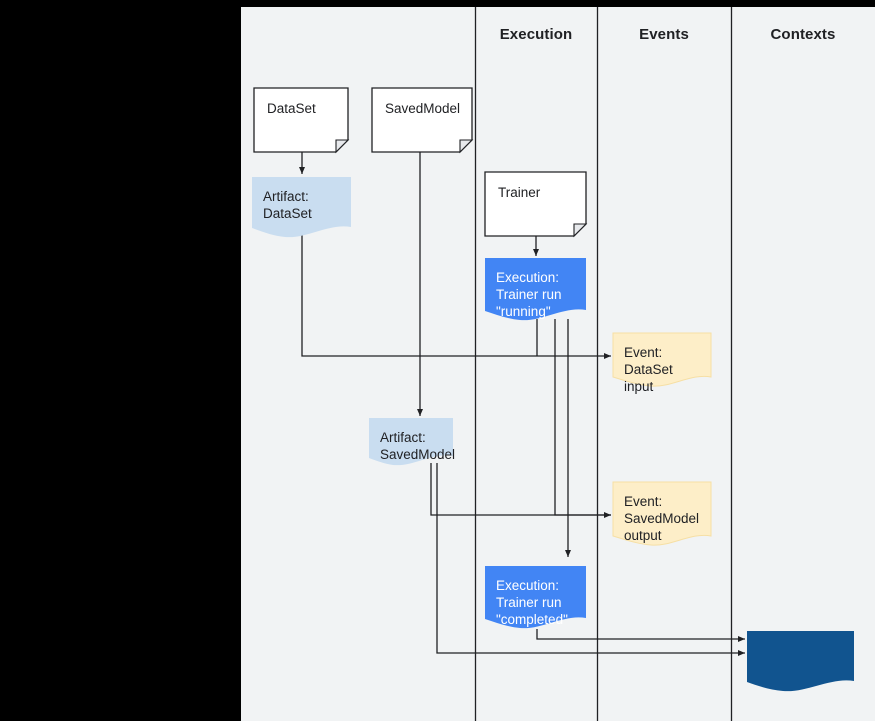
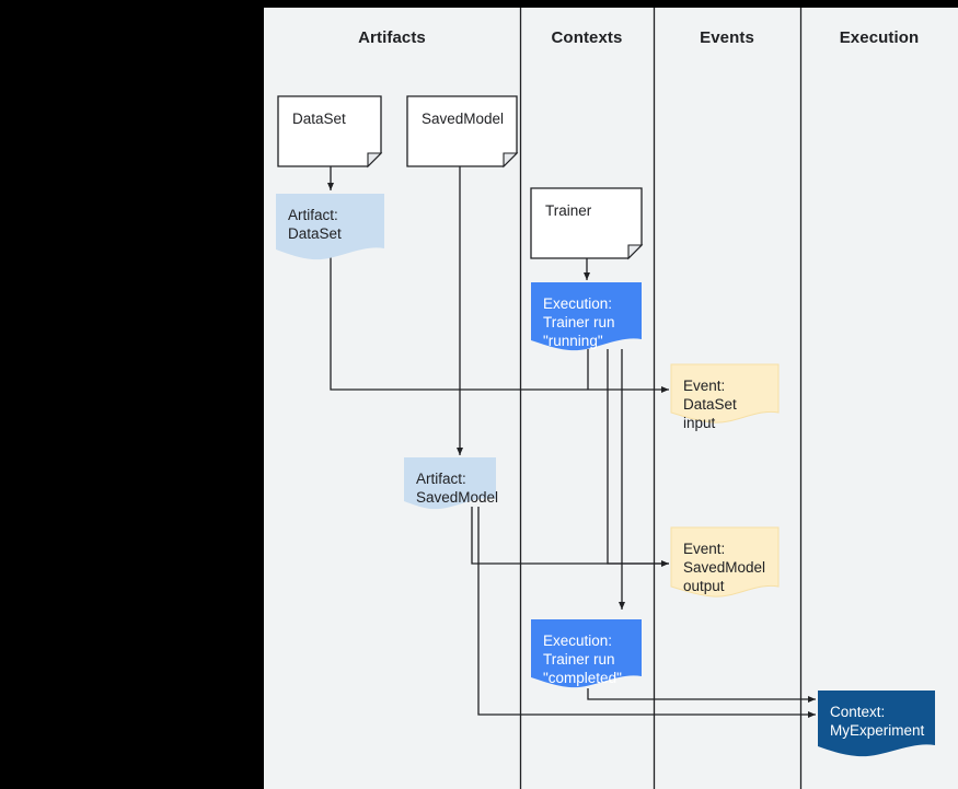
+ Artifacts
- Execution
+ Contexts
  Events
- Contexts
+ Execution
  DataSet
  SavedModel
  Trainer
  Artifact:
  DataSet
  Artifact:
  SavedModel
  Execution:
  Trainer run
  "running"
  Execution:
  Trainer run
  "completed"
  Event:
  DataSet input
  Event:
  SavedModel
  output
+ Context:
+ MyExperiment
